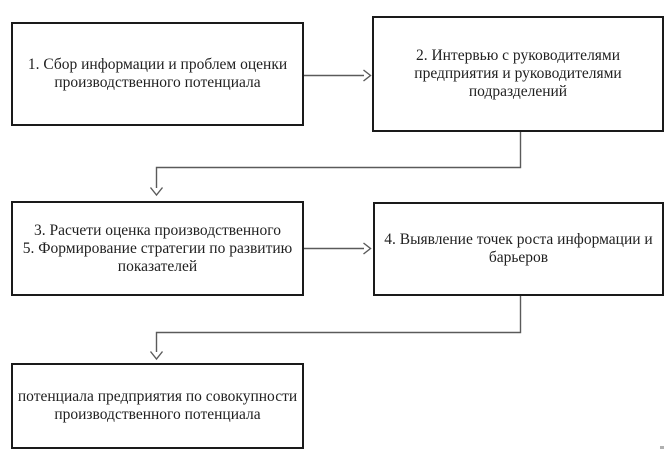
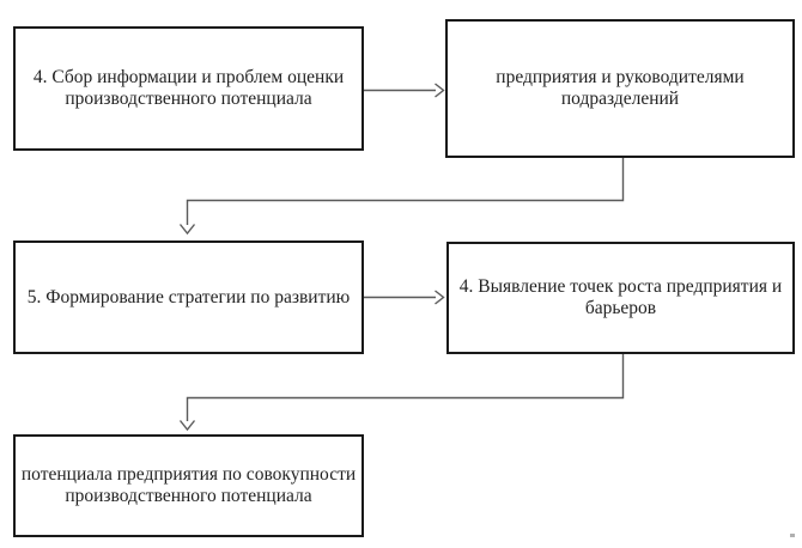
- 1. Сбор информации и проблем оценки
+ 4. Сбор информации и проблем оценки
  производственного потенциала
- 2. Интервью с руководителями
  предприятия и руководителями
  подразделений
- 3. Расчети оценка производственного
  5. Формирование стратегии по развитию
- показателей
- 4. Выявление точек роста информации и
+ 4. Выявление точек роста предприятия и
  барьеров
  потенциала предприятия по совокупности
  производственного потенциала
